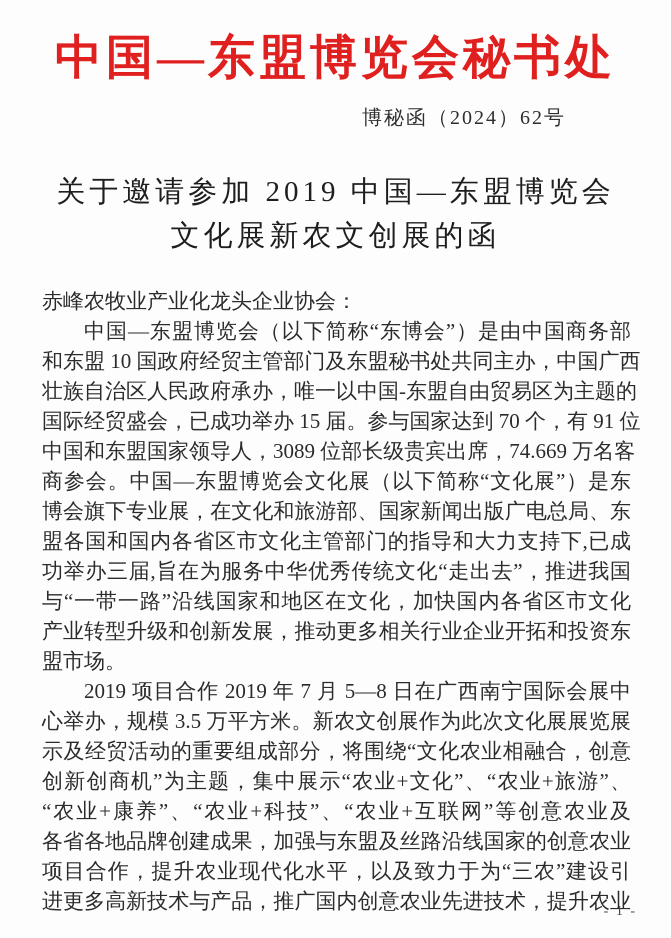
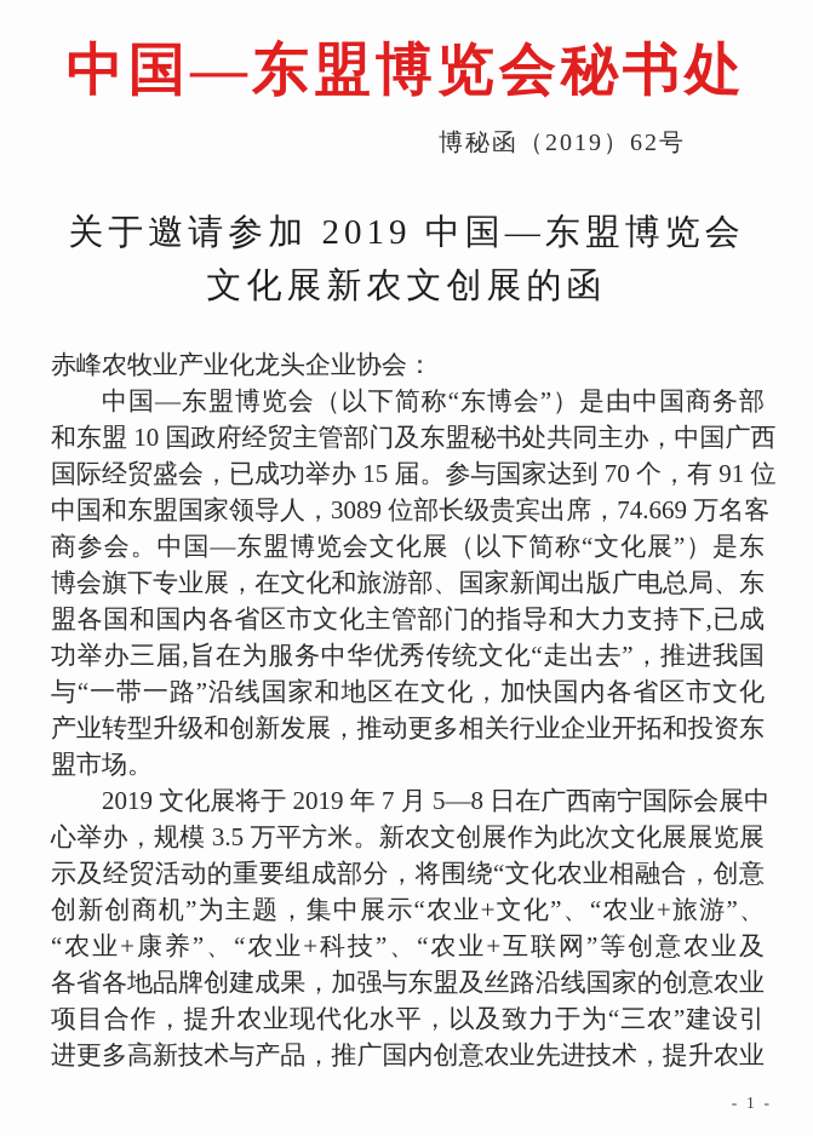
  中国—东盟博览会秘书处
- 博秘函（2024）62号
+ 博秘函（2019）62号
  关于邀请参加 2019 中国—东盟博览会
  文化展新农文创展的函
  赤峰农牧业产业化龙头企业协会：
  中国—东盟博览会（以下简称“东博会”）是由中国商务部
  和东盟 10 国政府经贸主管部门及东盟秘书处共同主办，中国广西
- 壮族自治区人民政府承办，唯一以中国-东盟自由贸易区为主题的
  国际经贸盛会，已成功举办 15 届。参与国家达到 70 个，有 91 位
  中国和东盟国家领导人，3089 位部长级贵宾出席，74.669 万名客
  商参会。中国—东盟博览会文化展（以下简称“文化展”）是东
  博会旗下专业展，在文化和旅游部、国家新闻出版广电总局、东
  盟各国和国内各省区市文化主管部门的指导和大力支持下,已成
  功举办三届,旨在为服务中华优秀传统文化“走出去”，推进我国
  与“一带一路”沿线国家和地区在文化，加快国内各省区市文化
  产业转型升级和创新发展，推动更多相关行业企业开拓和投资东
  盟市场。
- 2019 项目合作 2019 年 7 月 5—8 日在广西南宁国际会展中
+ 2019 文化展将于 2019 年 7 月 5—8 日在广西南宁国际会展中
  心举办，规模 3.5 万平方米。新农文创展作为此次文化展展览展
  示及经贸活动的重要组成部分，将围绕“文化农业相融合，创意
  创新创商机”为主题，集中展示“农业+文化”、“农业+旅游”、
  “农业+康养”、“农业+科技”、“农业+互联网”等创意农业及
  各省各地品牌创建成果，加强与东盟及丝路沿线国家的创意农业
  项目合作，提升农业现代化水平，以及致力于为“三农”建设引
  进更多高新技术与产品，推广国内创意农业先进技术，提升农业
  - 1 -
